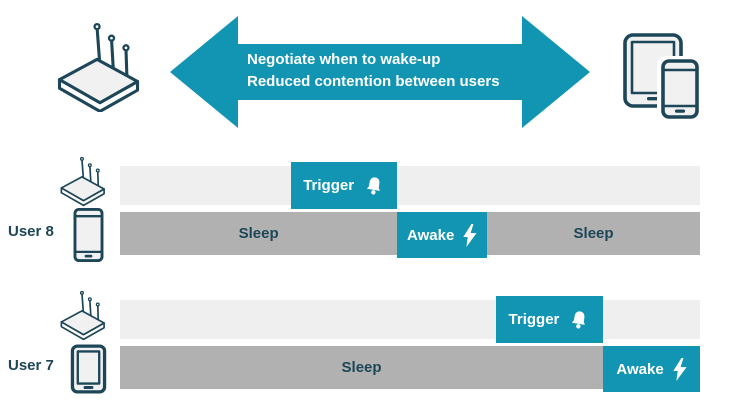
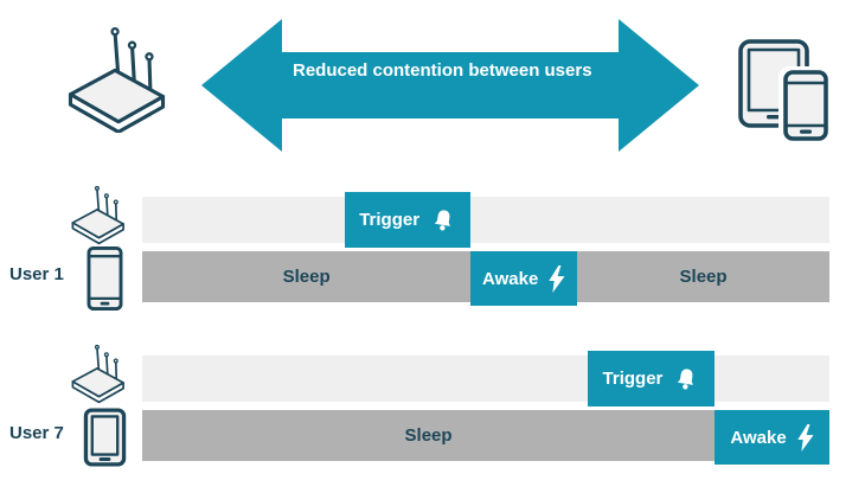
- Negotiate when to wake-up
  Reduced contention between users
- User 8
+ User 1
  Trigger
  Sleep
  Awake
  Sleep
  User 7
  Trigger
  Sleep
  Awake
